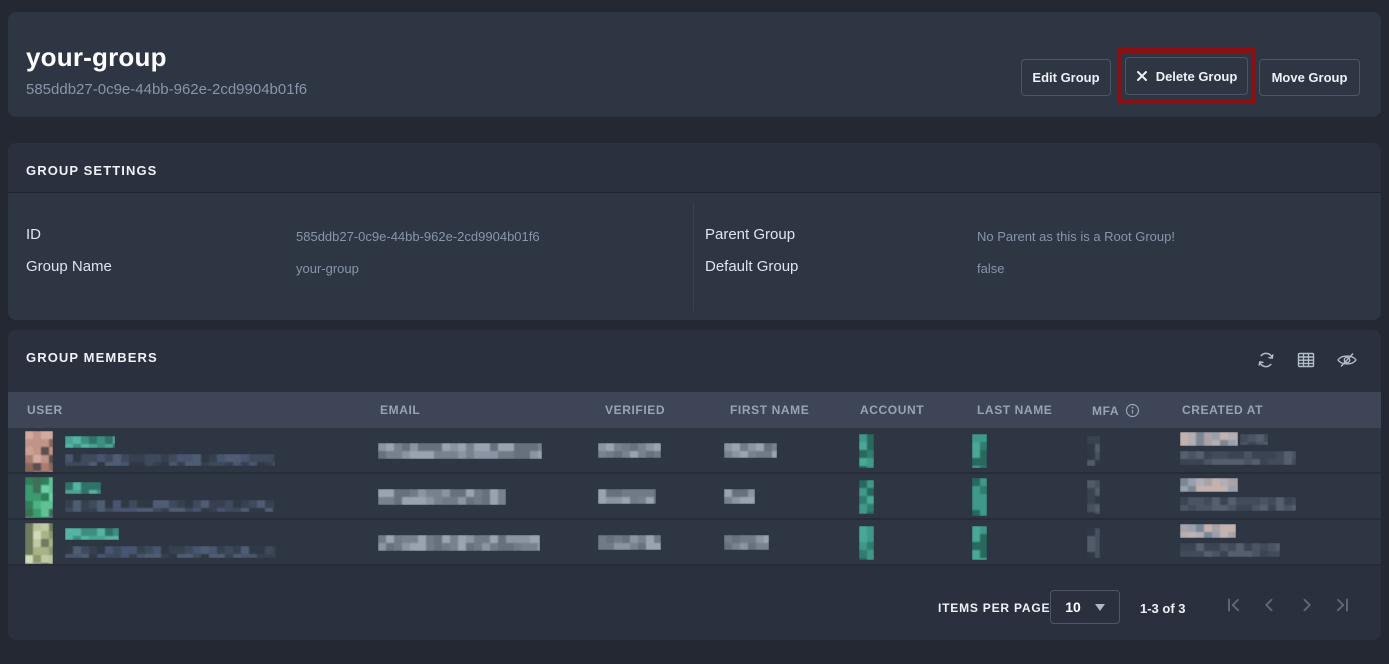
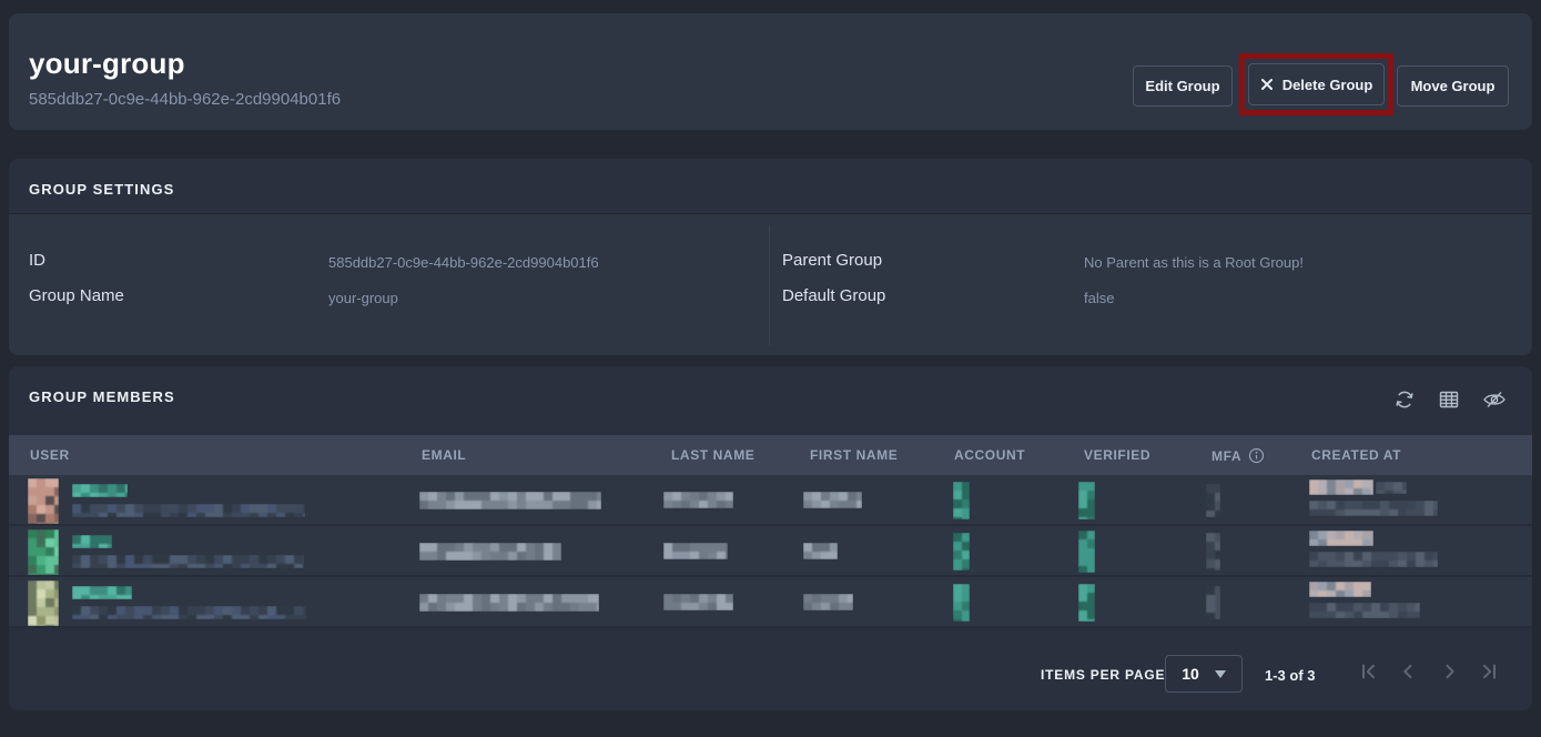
  your-group
  585ddb27-0c9e-44bb-962e-2cd9904b01f6
  Edit Group
  Delete Group
  Move Group
  GROUP SETTINGS
  ID
  585ddb27-0c9e-44bb-962e-2cd9904b01f6
  Group Name
  your-group
  Parent Group
  No Parent as this is a Root Group!
  Default Group
  false
  GROUP MEMBERS
  USER
  EMAIL
- VERIFIED
+ LAST NAME
  FIRST NAME
  ACCOUNT
- LAST NAME
+ VERIFIED
  MFA
  CREATED AT
  ITEMS PER PAGE
  10
  1-3 of 3
